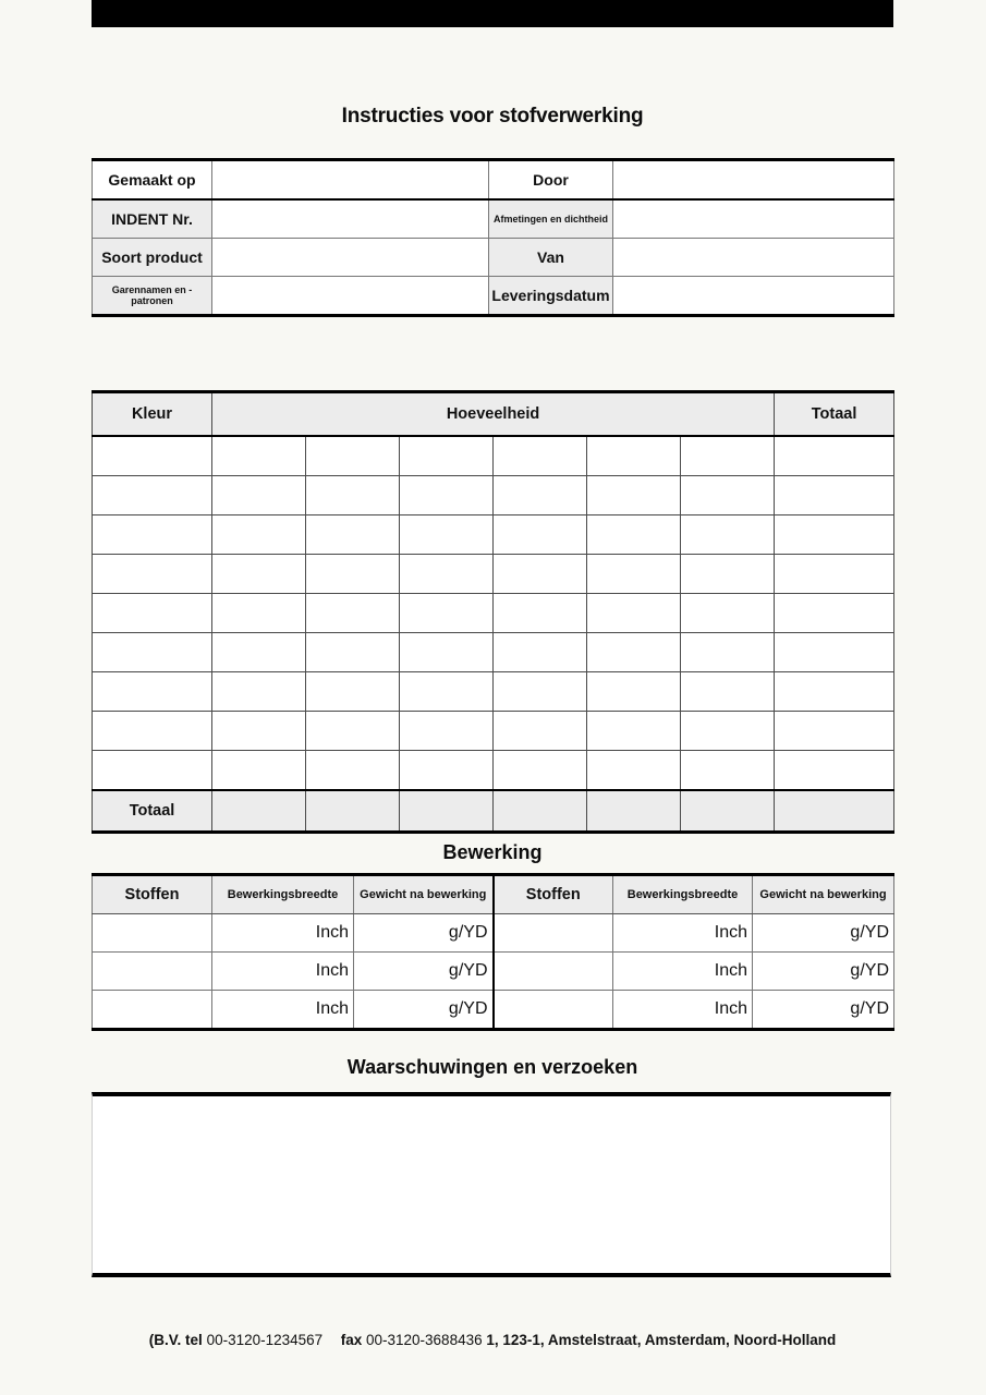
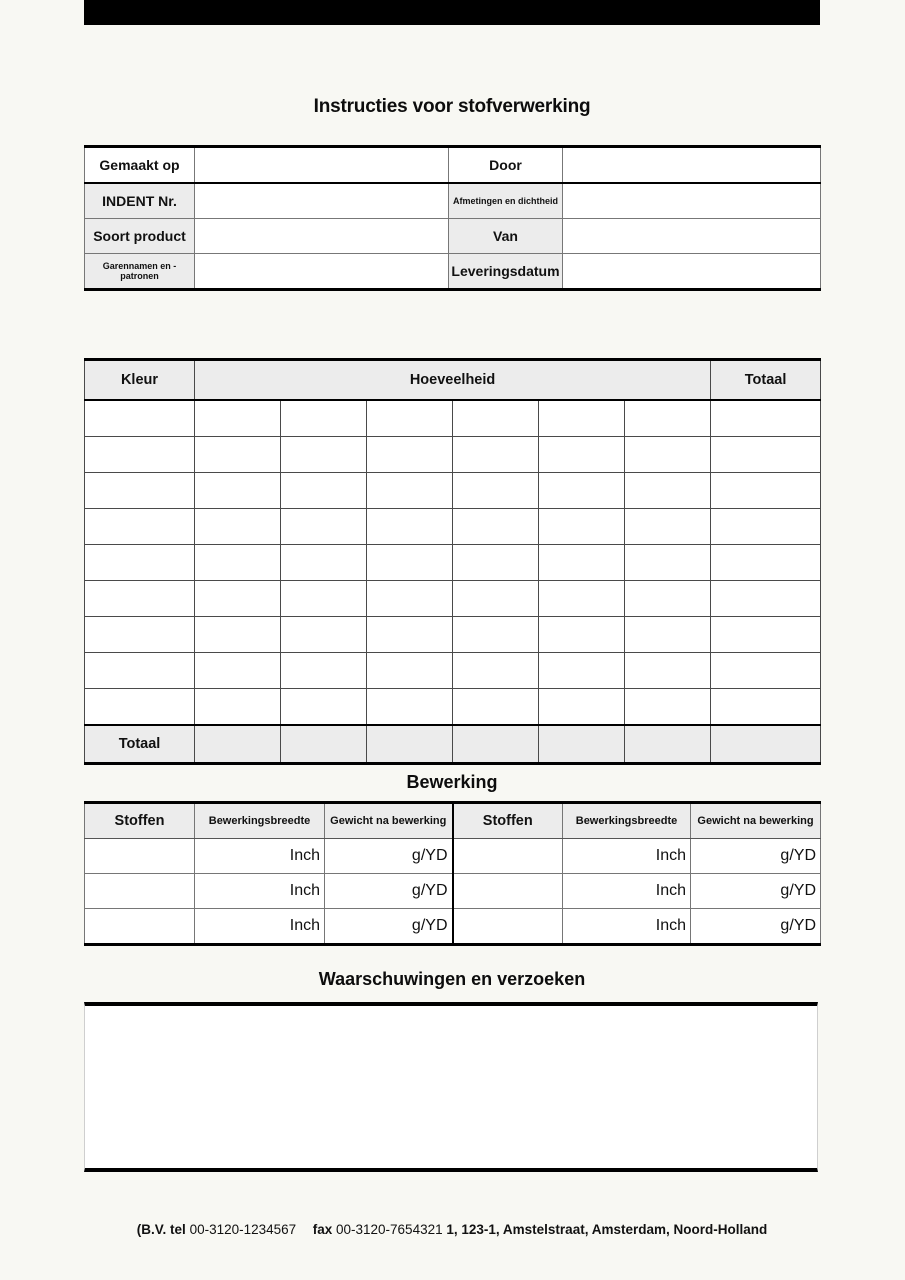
  Instructies voor stofverwerking
  Gemaakt op		Door
  INDENT Nr.		Afmetingen en dichtheid
  Soort product		Van
  Garennamen en -patronen		Leveringsdatum
  Kleur	Hoeveelheid	Totaal
  Totaal
  Bewerking
  Stoffen	Bewerkingsbreedte	Gewicht na bewerking	Stoffen	Bewerkingsbreedte	Gewicht na bewerking
  	Inch	g/YD		Inch	g/YD
  	Inch	g/YD		Inch	g/YD
  	Inch	g/YD		Inch	g/YD
  Waarschuwingen en verzoeken
- (B.V. tel 00-3120-1234567 fax 00-3120-3688436 1, 123-1, Amstelstraat, Amsterdam, Noord-Holland
+ (B.V. tel 00-3120-1234567 fax 00-3120-7654321 1, 123-1, Amstelstraat, Amsterdam, Noord-Holland
